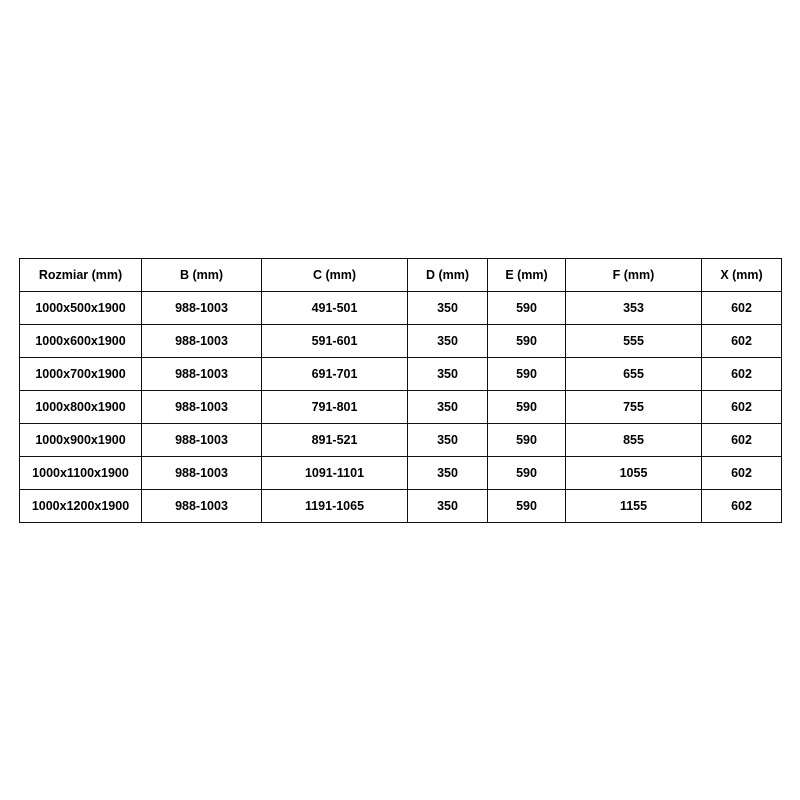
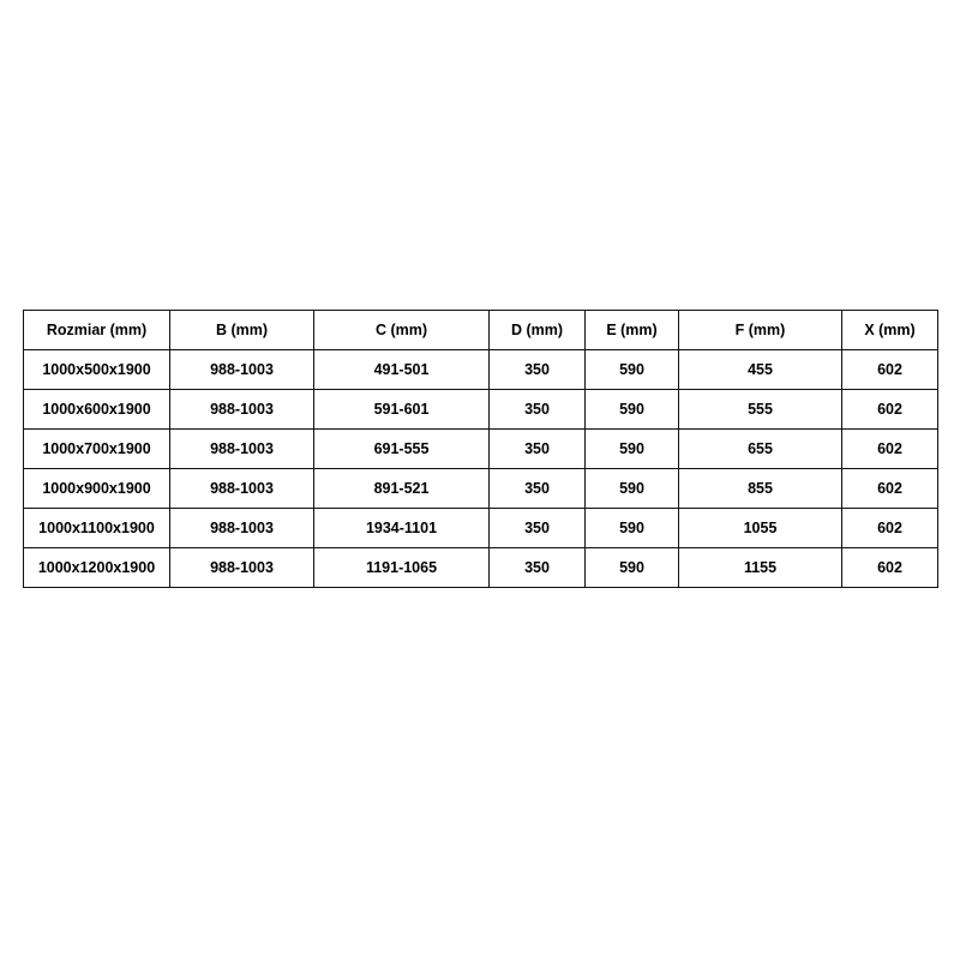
  Rozmiar (mm)	B (mm)	C (mm)	D (mm)	E (mm)	F (mm)	X (mm)
- 1000x500x1900	988-1003	491-501	350	590	353	602
+ 1000x500x1900	988-1003	491-501	350	590	455	602
  1000x600x1900	988-1003	591-601	350	590	555	602
- 1000x700x1900	988-1003	691-701	350	590	655	602
+ 1000x700x1900	988-1003	691-555	350	590	655	602
- 1000x800x1900	988-1003	791-801	350	590	755	602
  1000x900x1900	988-1003	891-521	350	590	855	602
- 1000x1100x1900	988-1003	1091-1101	350	590	1055	602
+ 1000x1100x1900	988-1003	1934-1101	350	590	1055	602
  1000x1200x1900	988-1003	1191-1065	350	590	1155	602
